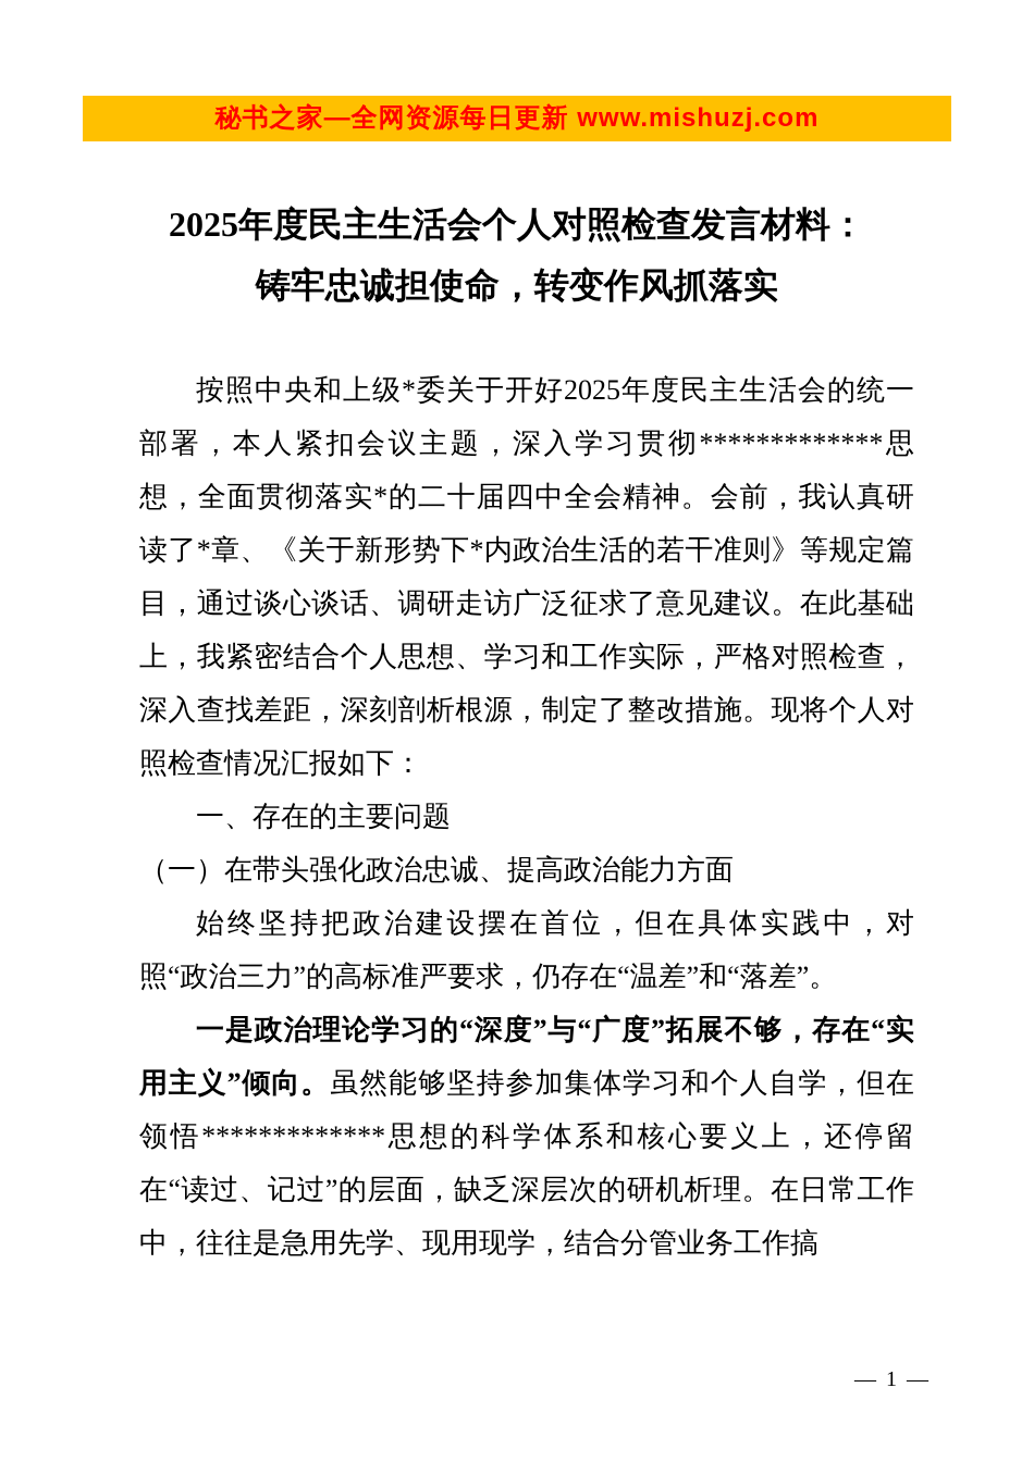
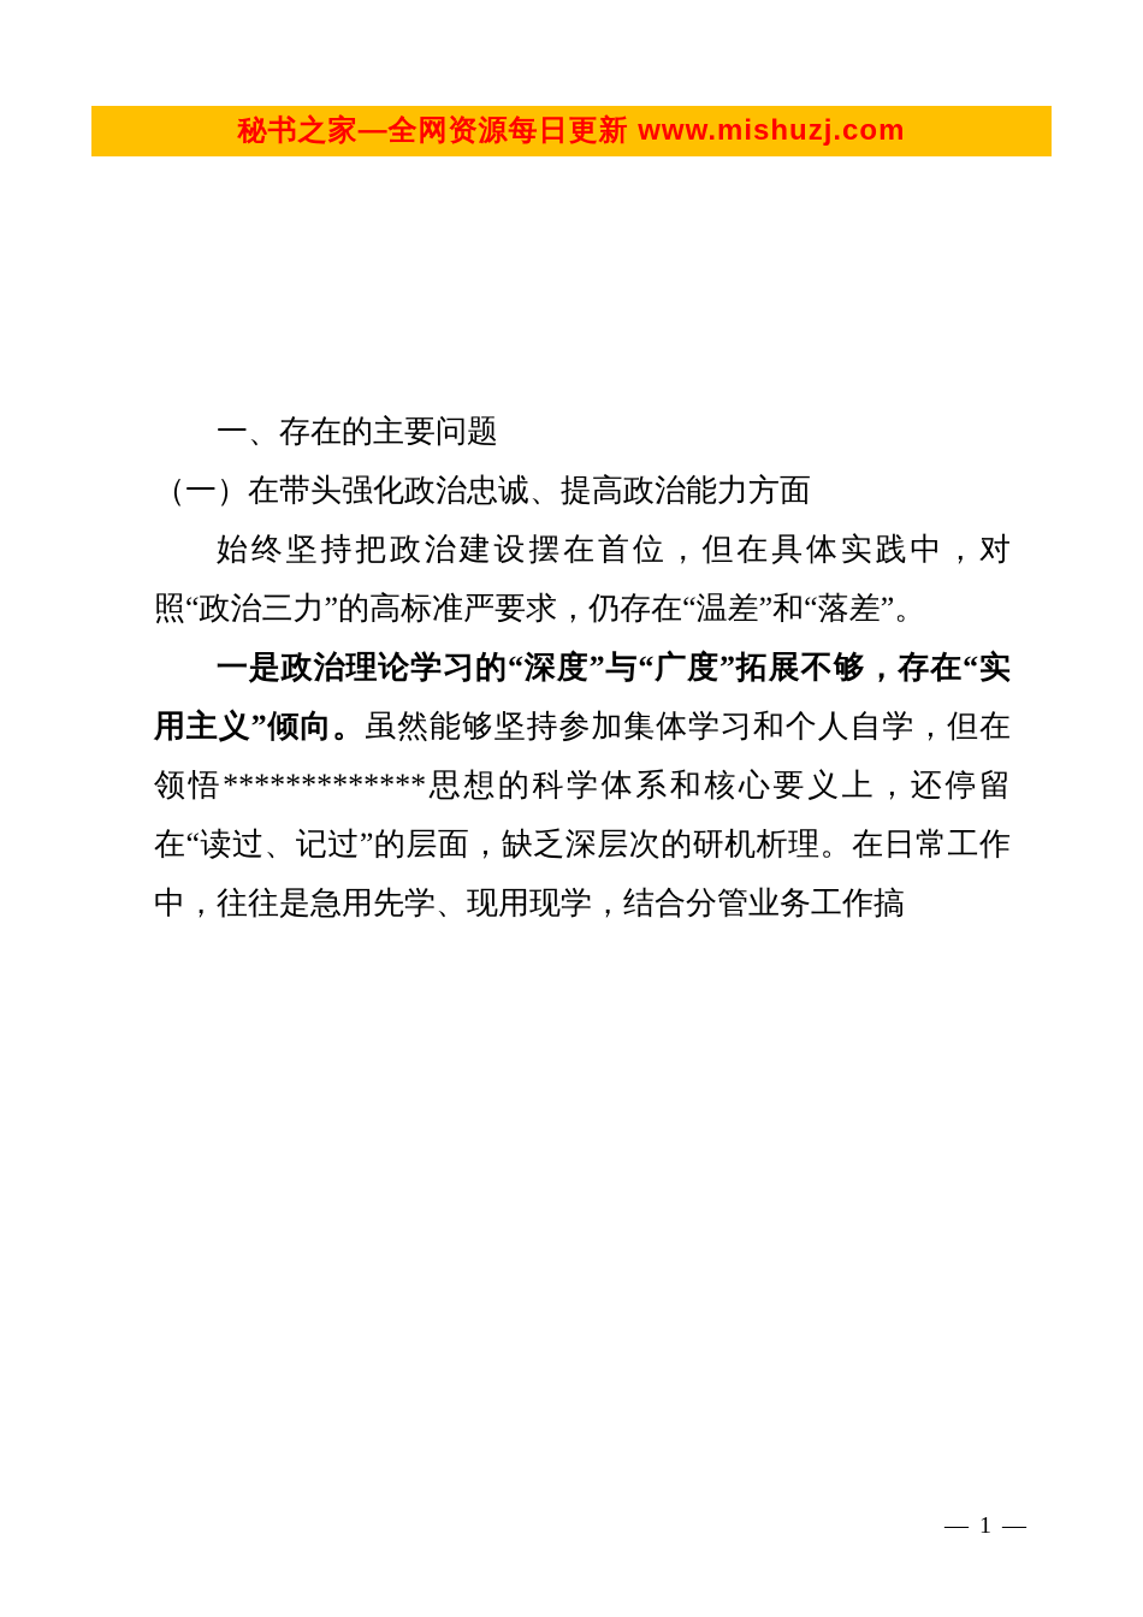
  秘书之家—全网资源每日更新 www.mishuzj.com
- 2025年度民主生活会个人对照检查发言材料：
- 铸牢忠诚担使命，转变作风抓落实
- 按照中央和上级*委关于开好2025年度民主生活会的统一部署，本人紧扣会议主题，深入学习贯彻*************思想，全面贯彻落实*的二十届四中全会精神。会前，我认真研读了*章、《关于新形势下*内政治生活的若干准则》等规定篇目，通过谈心谈话、调研走访广泛征求了意见建议。在此基础上，我紧密结合个人思想、学习和工作实际，严格对照检查，深入查找差距，深刻剖析根源，制定了整改措施。现将个人对照检查情况汇报如下：
  一、存在的主要问题
  （一）在带头强化政治忠诚、提高政治能力方面
  始终坚持把政治建设摆在首位，但在具体实践中，对照“政治三力”的高标准严要求，仍存在“温差”和“落差”。
  一是政治理论学习的“深度”与“广度”拓展不够，存在“实用主义”倾向。虽然能够坚持参加集体学习和个人自学，但在领悟*************思想的科学体系和核心要义上，还停留在“读过、记过”的层面，缺乏深层次的研机析理。在日常工作中，往往是急用先学、现用现学，结合分管业务工作搞
  — 1 —
